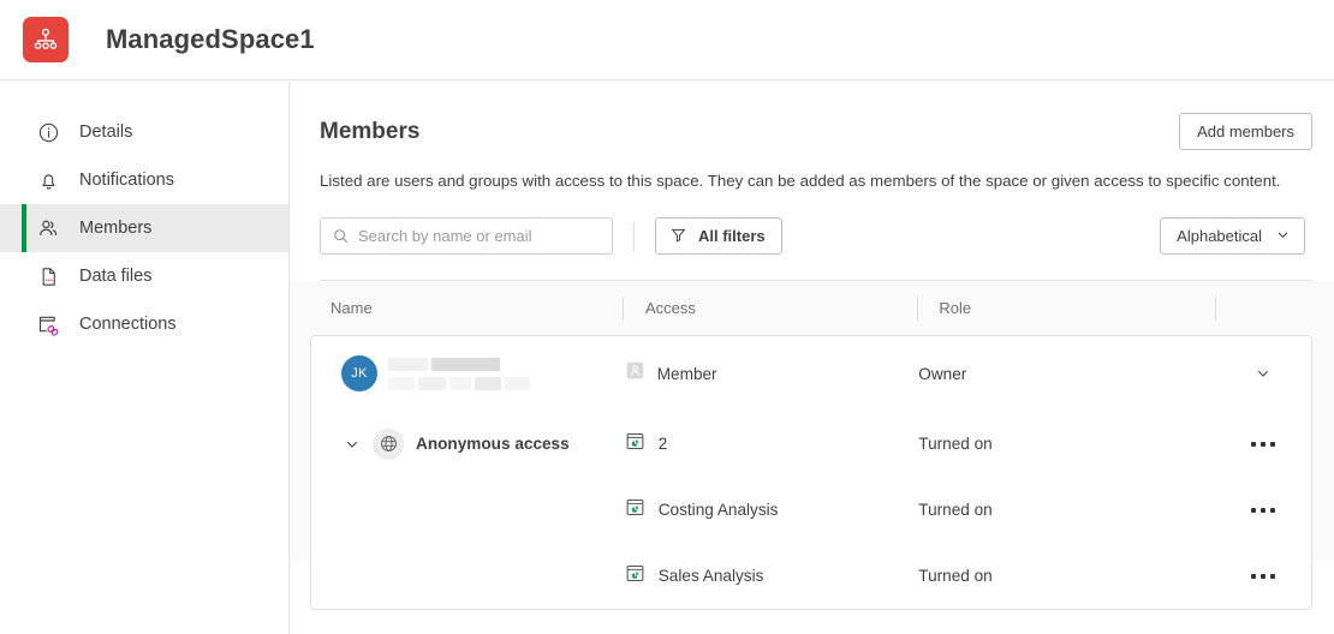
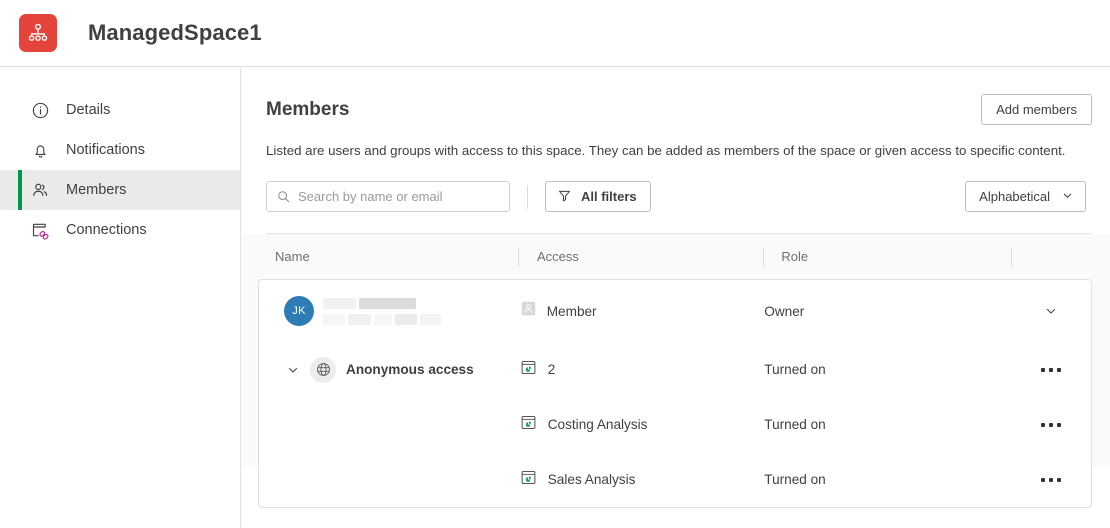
  ManagedSpace1
  Details
  Notifications
  Members
- Data files
  Connections
  Members
  Add members
  Listed are users and groups with access to this space. They can be added as members of the space or given access to specific content.
  Search by name or email
  All filters
  Alphabetical
  Name
  Access
  Role
  JK
  Member
  Owner
  Anonymous access
  2
  Turned on
  Costing Analysis
  Turned on
  Sales Analysis
  Turned on
